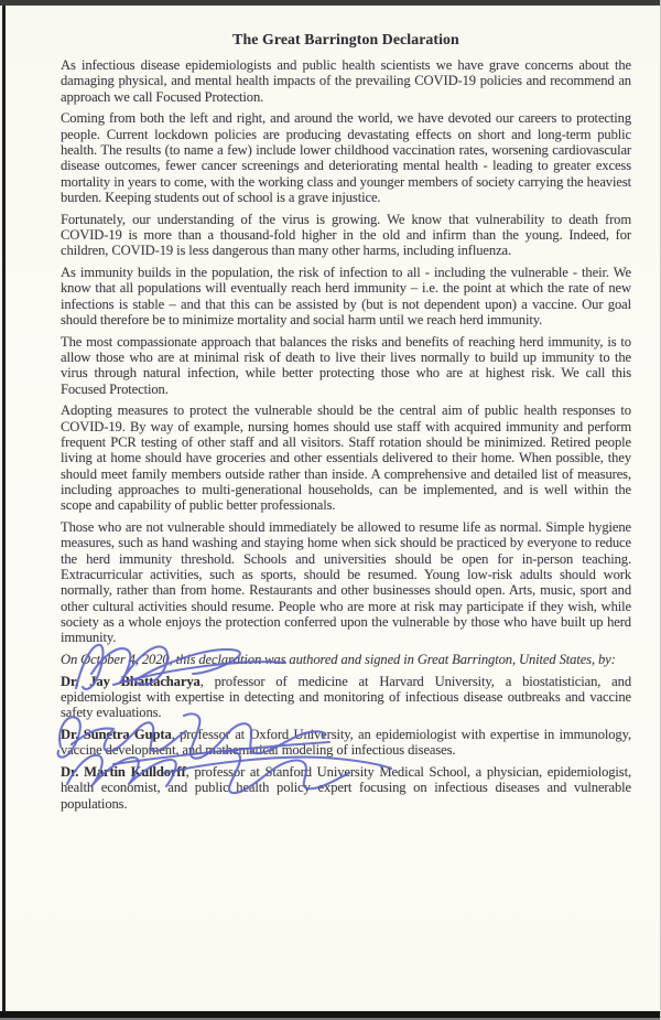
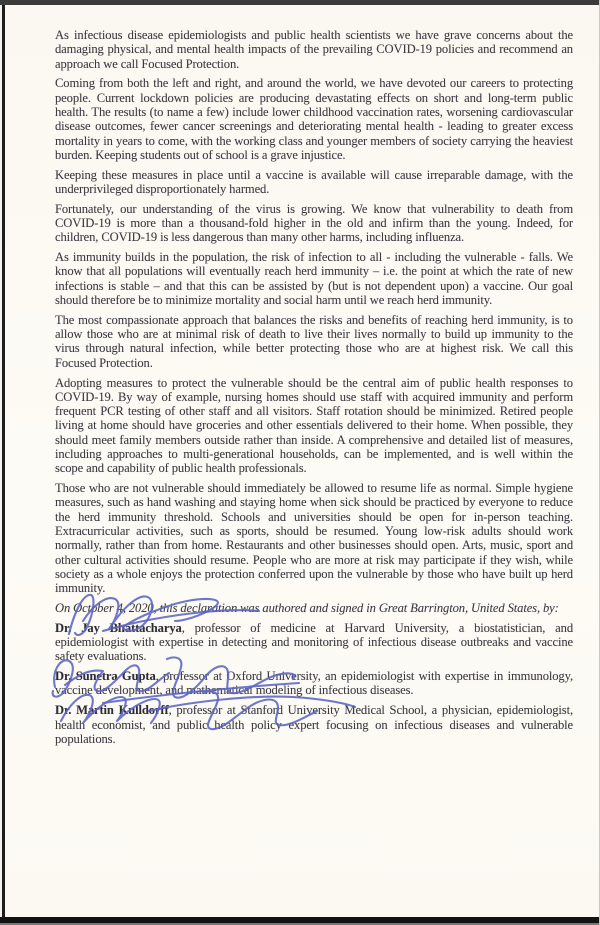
- The Great Barrington Declaration
  As infectious disease epidemiologists and public health scientists we have grave concerns about the damaging physical, and mental health impacts of the prevailing COVID-19 policies and recommend an approach we call Focused Protection.
  Coming from both the left and right, and around the world, we have devoted our careers to protecting people. Current lockdown policies are producing devastating effects on short and long-term public health. The results (to name a few) include lower childhood vaccination rates, worsening cardiovascular disease outcomes, fewer cancer screenings and deteriorating mental health - leading to greater excess mortality in years to come, with the working class and younger members of society carrying the heaviest burden. Keeping students out of school is a grave injustice.
+ Keeping these measures in place until a vaccine is available will cause irreparable damage, with the underprivileged disproportionately harmed.
  Fortunately, our understanding of the virus is growing. We know that vulnerability to death from COVID-19 is more than a thousand-fold higher in the old and infirm than the young. Indeed, for children, COVID-19 is less dangerous than many other harms, including influenza.
- As immunity builds in the population, the risk of infection to all - including the vulnerable - their. We know that all populations will eventually reach herd immunity – i.e. the point at which the rate of new infections is stable – and that this can be assisted by (but is not dependent upon) a vaccine. Our goal should therefore be to minimize mortality and social harm until we reach herd immunity.
+ As immunity builds in the population, the risk of infection to all - including the vulnerable - falls. We know that all populations will eventually reach herd immunity – i.e. the point at which the rate of new infections is stable – and that this can be assisted by (but is not dependent upon) a vaccine. Our goal should therefore be to minimize mortality and social harm until we reach herd immunity.
  The most compassionate approach that balances the risks and benefits of reaching herd immunity, is to allow those who are at minimal risk of death to live their lives normally to build up immunity to the virus through natural infection, while better protecting those who are at highest risk. We call this Focused Protection.
- Adopting measures to protect the vulnerable should be the central aim of public health responses to COVID-19. By way of example, nursing homes should use staff with acquired immunity and perform frequent PCR testing of other staff and all visitors. Staff rotation should be minimized. Retired people living at home should have groceries and other essentials delivered to their home. When possible, they should meet family members outside rather than inside. A comprehensive and detailed list of measures, including approaches to multi-generational households, can be implemented, and is well within the scope and capability of public better professionals.
+ Adopting measures to protect the vulnerable should be the central aim of public health responses to COVID-19. By way of example, nursing homes should use staff with acquired immunity and perform frequent PCR testing of other staff and all visitors. Staff rotation should be minimized. Retired people living at home should have groceries and other essentials delivered to their home. When possible, they should meet family members outside rather than inside. A comprehensive and detailed list of measures, including approaches to multi-generational households, can be implemented, and is well within the scope and capability of public health professionals.
  Those who are not vulnerable should immediately be allowed to resume life as normal. Simple hygiene measures, such as hand washing and staying home when sick should be practiced by everyone to reduce the herd immunity threshold. Schools and universities should be open for in-person teaching. Extracurricular activities, such as sports, should be resumed. Young low-risk adults should work normally, rather than from home. Restaurants and other businesses should open. Arts, music, sport and other cultural activities should resume. People who are more at risk may participate if they wish, while society as a whole enjoys the protection conferred upon the vulnerable by those who have built up herd immunity.
  On October 4, 2020, this declaration was authored and signed in Great Barrington, United States, by:
  Dr. Jay Bhattacharya, professor of medicine at Harvard University, a biostatistician, and epidemiologist with expertise in detecting and monitoring of infectious disease outbreaks and vaccine safety evaluations.
  Dr. Sunetra Gupta, professor at Oxford University, an epidemiologist with expertise in immunology, vaccine development, and mathematical modeling of infectious diseases.
  Dr. Martin Kulldorff, professor at Stanford University Medical School, a physician, epidemiologist, health economist, and public health policy expert focusing on infectious diseases and vulnerable populations.
